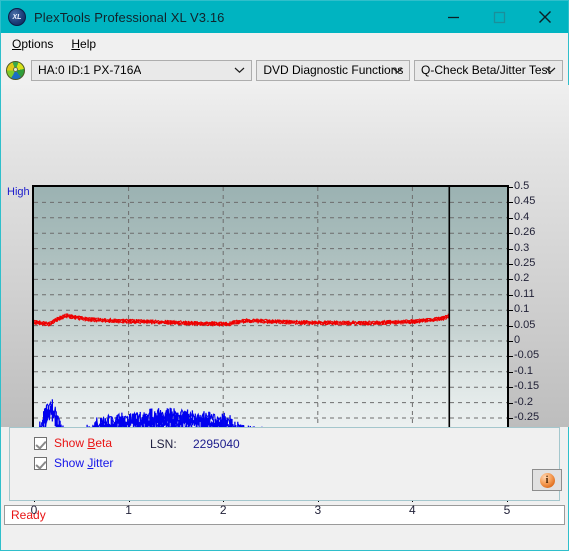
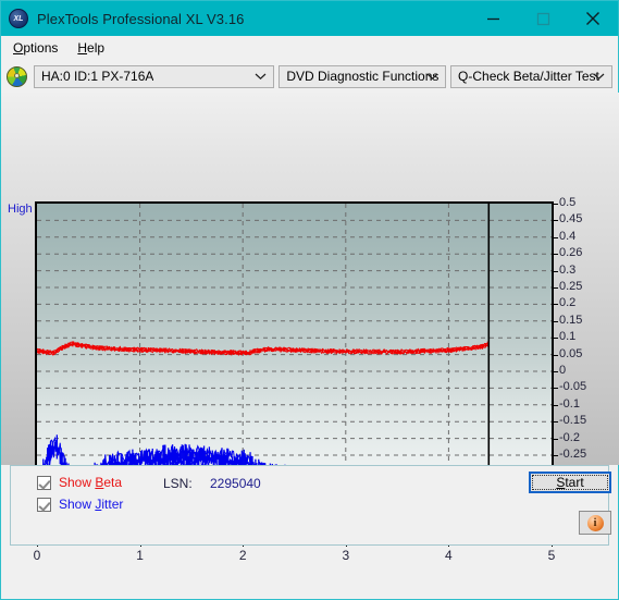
  PlexTools Professional XL V3.16
  Options
  Help
  HA:0 ID:1 PX-716A
  DVD Diagnostic Function
  Q-Check Beta/Jitter Test
  High
  0.5
  0.45
  0.4
  0.26
  0.3
  0.25
  0.2
- 0.11
+ 0.15
  0.1
  0.05
  0
  -0.05
  -0.1
  -0.15
  -0.2
  -0.25
  0
  1
  2
  3
  4
  5
  Show Beta
  Show Jitter
  LSN:
  2295040
+ Start
  i
- Ready
